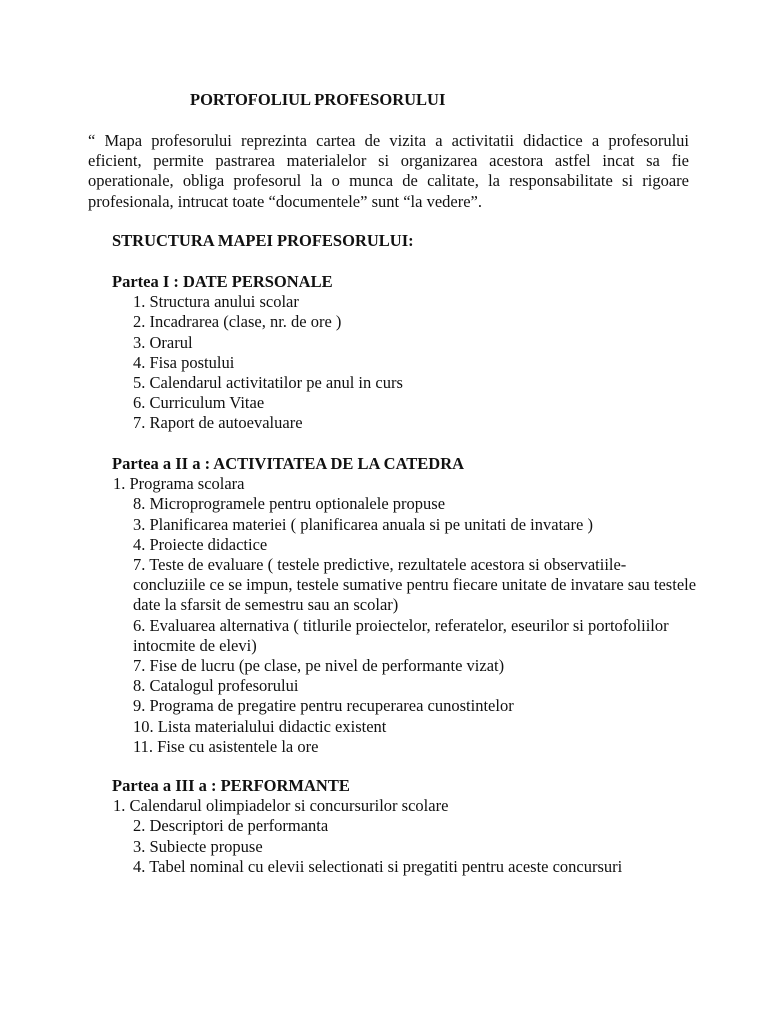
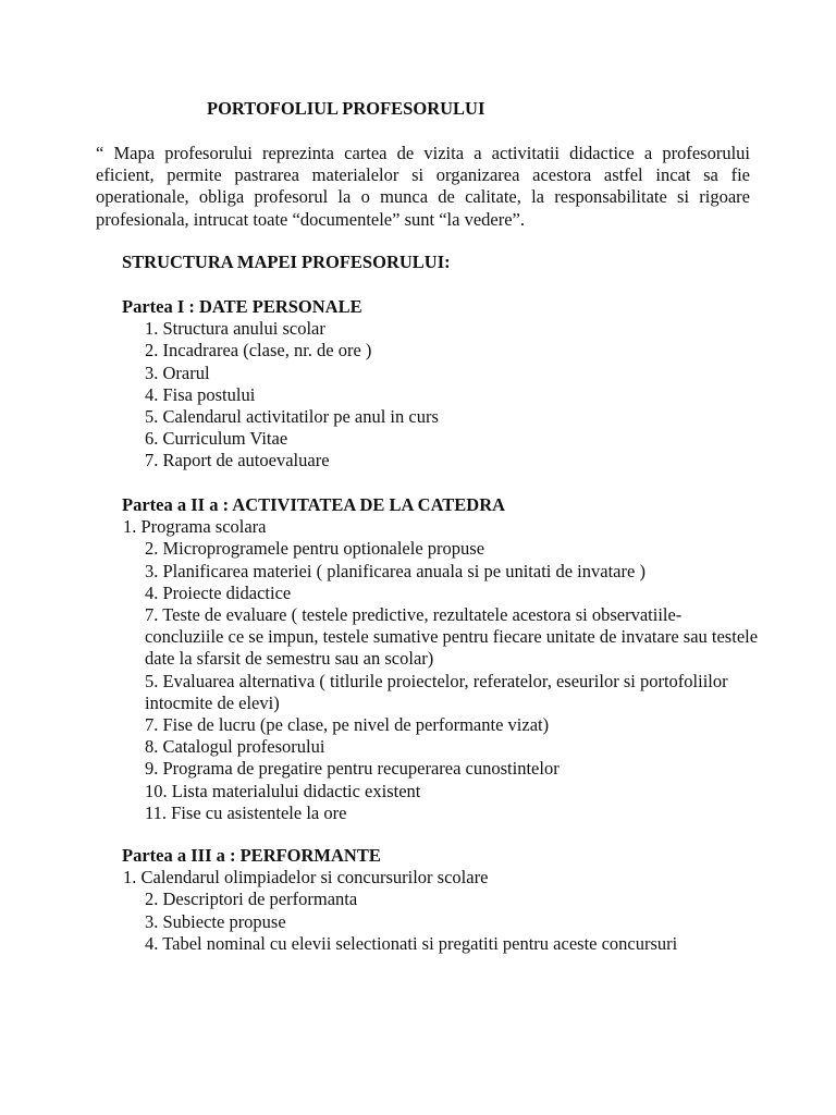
  PORTOFOLIUL PROFESORULUI
  “ Mapa profesorului reprezinta cartea de vizita a activitatii didactice a profesorului eficient, permite pastrarea materialelor si organizarea acestora astfel incat sa fie operationale, obliga profesorul la o munca de calitate, la responsabilitate si rigoare profesionala, intrucat toate “documentele” sunt “la vedere”.
  STRUCTURA MAPEI PROFESORULUI:
  Partea I : DATE PERSONALE
  1. Structura anului scolar
  2. Incadrarea (clase, nr. de ore )
  3. Orarul
  4. Fisa postului
  5. Calendarul activitatilor pe anul in curs
  6. Curriculum Vitae
  7. Raport de autoevaluare
  Partea a II a : ACTIVITATEA DE LA CATEDRA
  1. Programa scolara
- 8. Microprogramele pentru optionalele propuse
+ 2. Microprogramele pentru optionalele propuse
  3. Planificarea materiei ( planificarea anuala si pe unitati de invatare )
  4. Proiecte didactice
  7. Teste de evaluare ( testele predictive, rezultatele acestora si observatiile- concluziile ce se impun, testele sumative pentru fiecare unitate de invatare sau testele date la sfarsit de semestru sau an scolar)
- 6. Evaluarea alternativa ( titlurile proiectelor, referatelor, eseurilor si portofoliilor intocmite de elevi)
+ 5. Evaluarea alternativa ( titlurile proiectelor, referatelor, eseurilor si portofoliilor intocmite de elevi)
  7. Fise de lucru (pe clase, pe nivel de performante vizat)
  8. Catalogul profesorului
  9. Programa de pregatire pentru recuperarea cunostintelor
  10. Lista materialului didactic existent
  11. Fise cu asistentele la ore
  Partea a III a : PERFORMANTE
  1. Calendarul olimpiadelor si concursurilor scolare
  2. Descriptori de performanta
  3. Subiecte propuse
  4. Tabel nominal cu elevii selectionati si pregatiti pentru aceste concursuri
